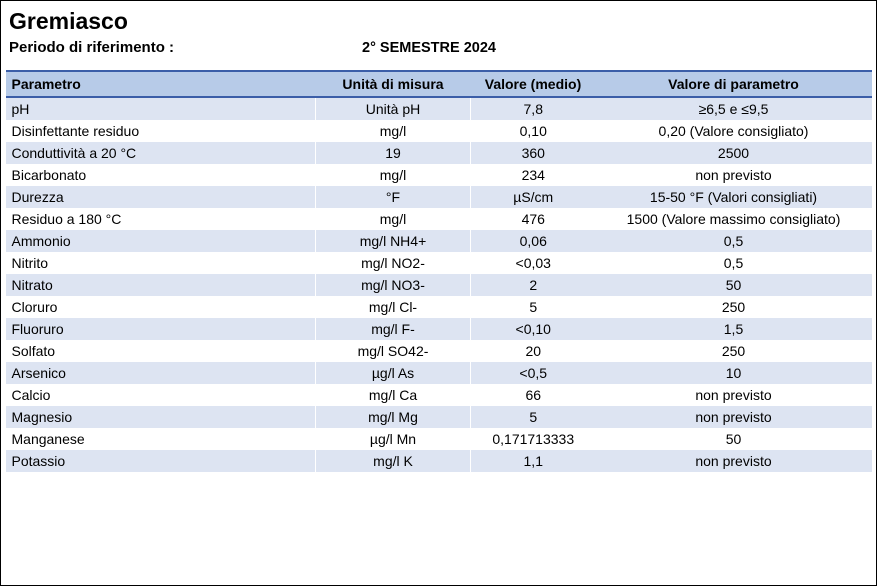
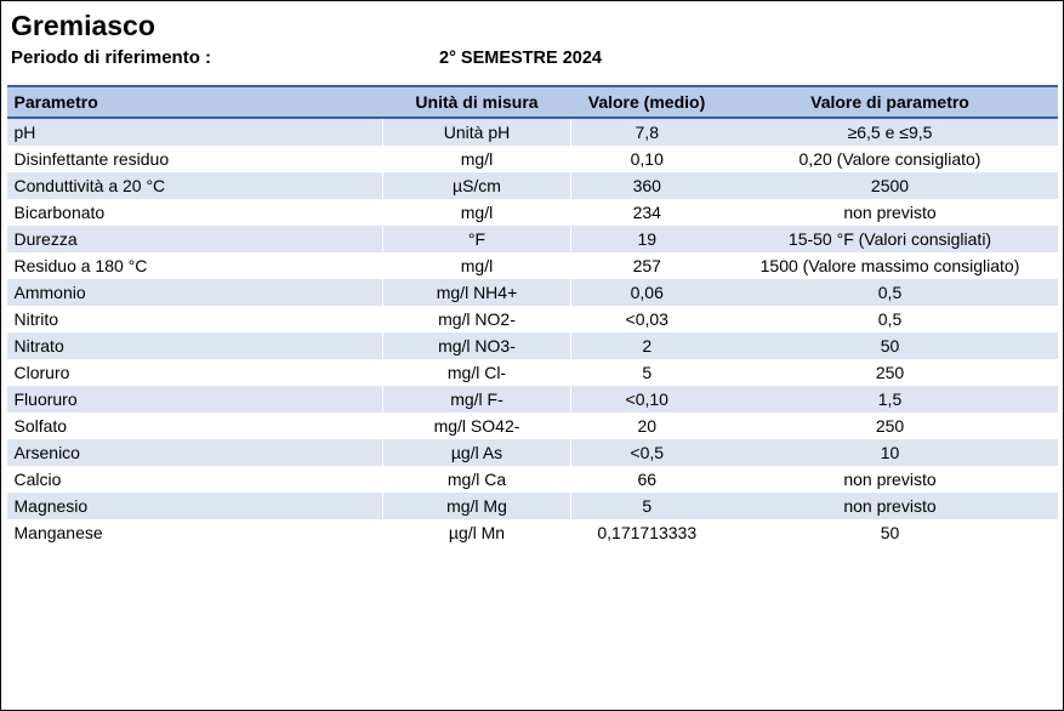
  Gremiasco
  Periodo di riferimento :
  2° SEMESTRE 2024
  Parametro	Unità di misura	Valore (medio)	Valore di parametro
  pH	Unità pH	7,8	≥6,5 e ≤9,5
  Disinfettante residuo	mg/l	0,10	0,20 (Valore consigliato)
- Conduttività a 20 °C	19	360	2500
+ Conduttività a 20 °C	µS/cm	360	2500
  Bicarbonato	mg/l	234	non previsto
- Durezza	°F	µS/cm	15-50 °F (Valori consigliati)
+ Durezza	°F	19	15-50 °F (Valori consigliati)
- Residuo a 180 °C	mg/l	476	1500 (Valore massimo consigliato)
+ Residuo a 180 °C	mg/l	257	1500 (Valore massimo consigliato)
  Ammonio	mg/l NH4+	0,06	0,5
  Nitrito	mg/l NO2-	<0,03	0,5
  Nitrato	mg/l NO3-	2	50
  Cloruro	mg/l Cl-	5	250
  Fluoruro	mg/l F-	<0,10	1,5
  Solfato	mg/l SO42-	20	250
  Arsenico	µg/l As	<0,5	10
  Calcio	mg/l Ca	66	non previsto
  Magnesio	mg/l Mg	5	non previsto
  Manganese	µg/l Mn	0,171713333	50
- Potassio	mg/l K	1,1	non previsto
